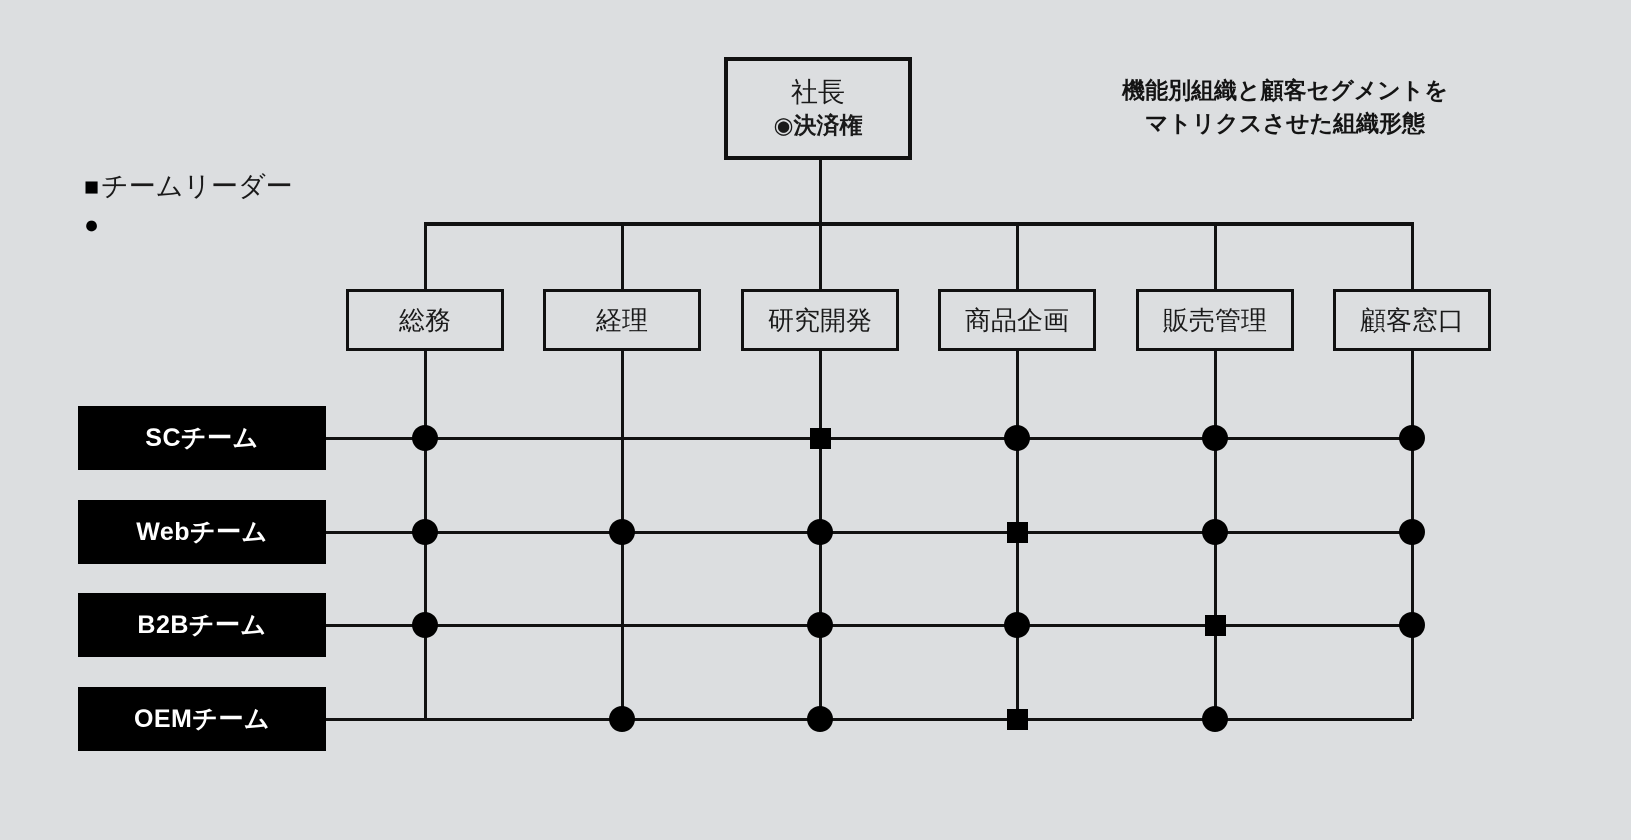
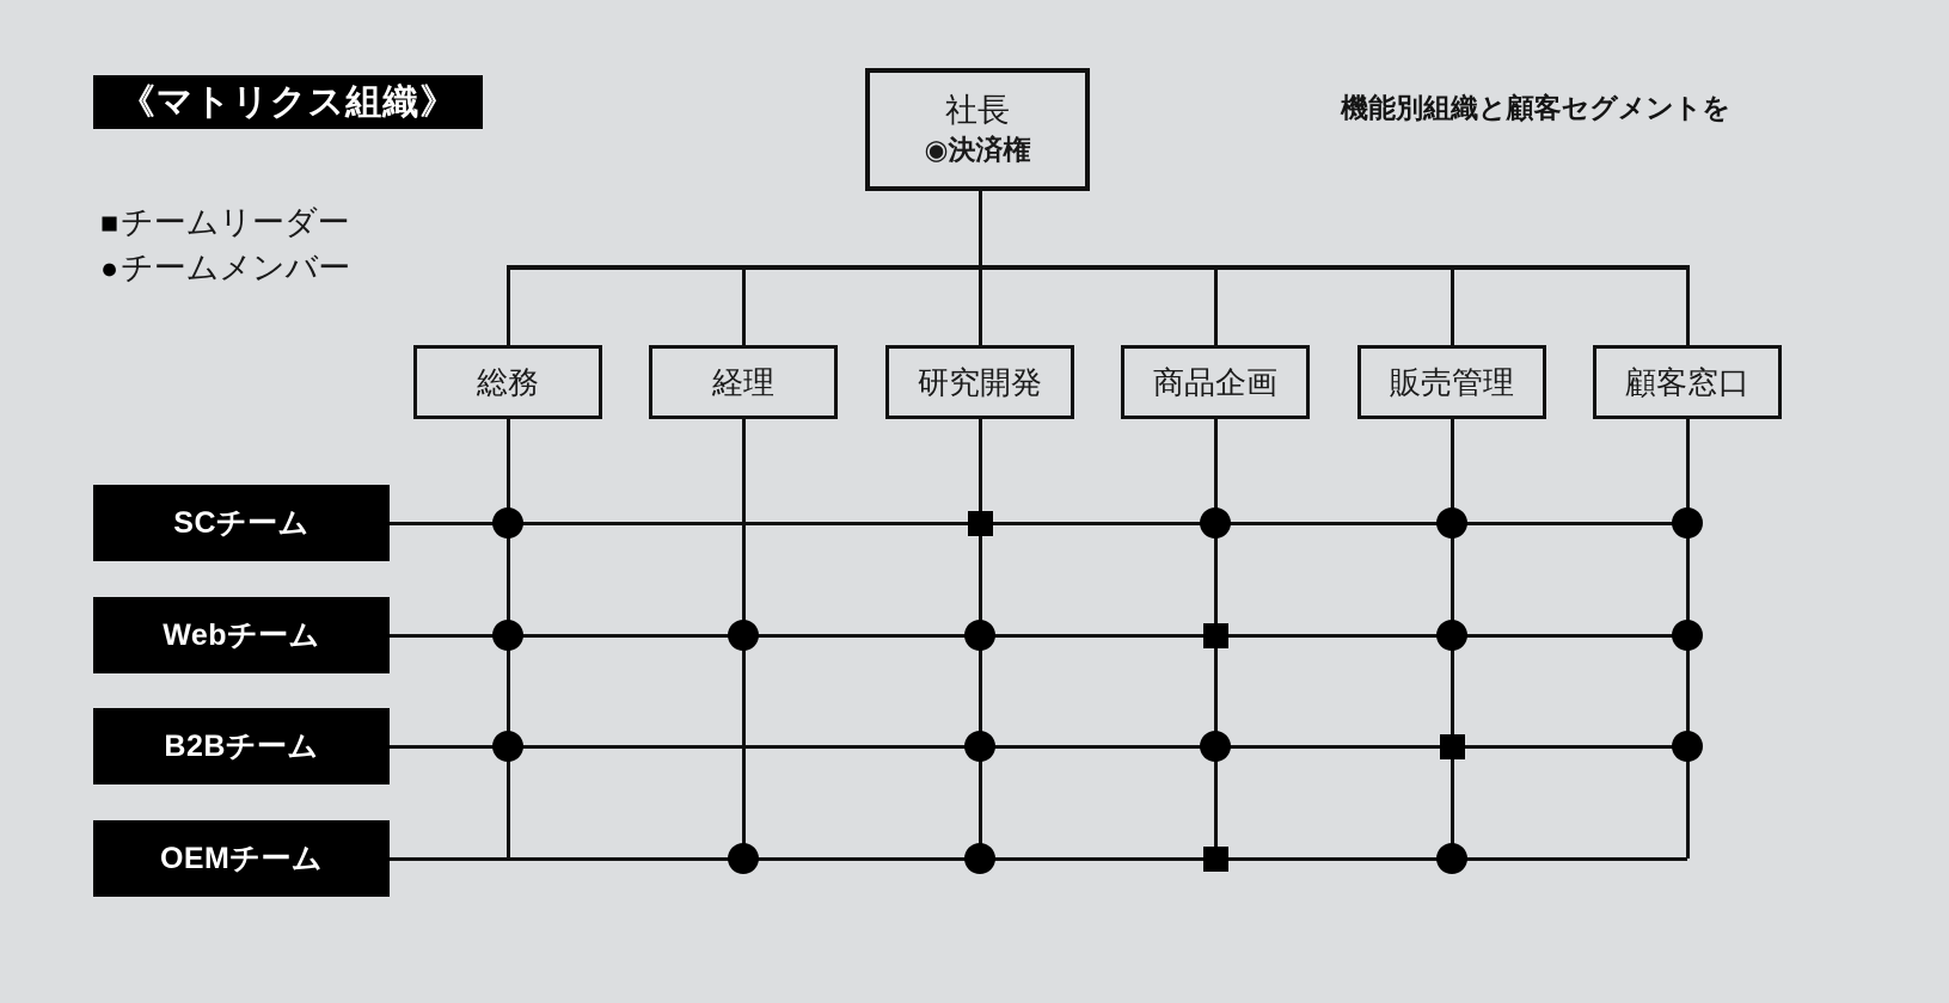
+ 《マトリクス組織》
  ■
  チームリーダー
  ●
+ チームメンバー
  機能別組織と顧客セグメントを
- マトリクスさせた組織形態
  社長
  ◉決済権
  総務
  経理
  研究開発
  商品企画
  販売管理
  顧客窓口
  SCチーム
  Webチーム
  B2Bチーム
  OEMチーム
